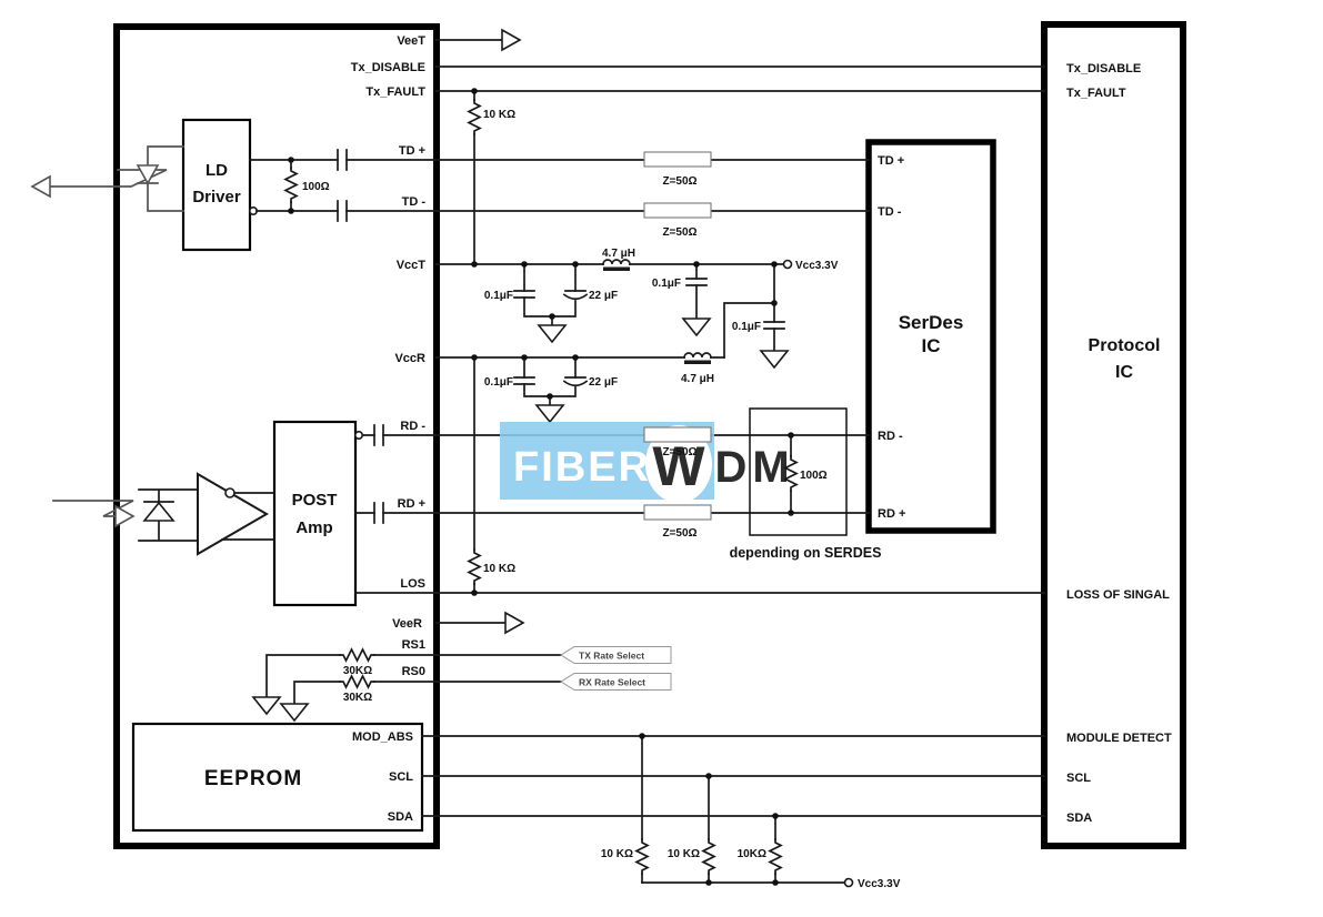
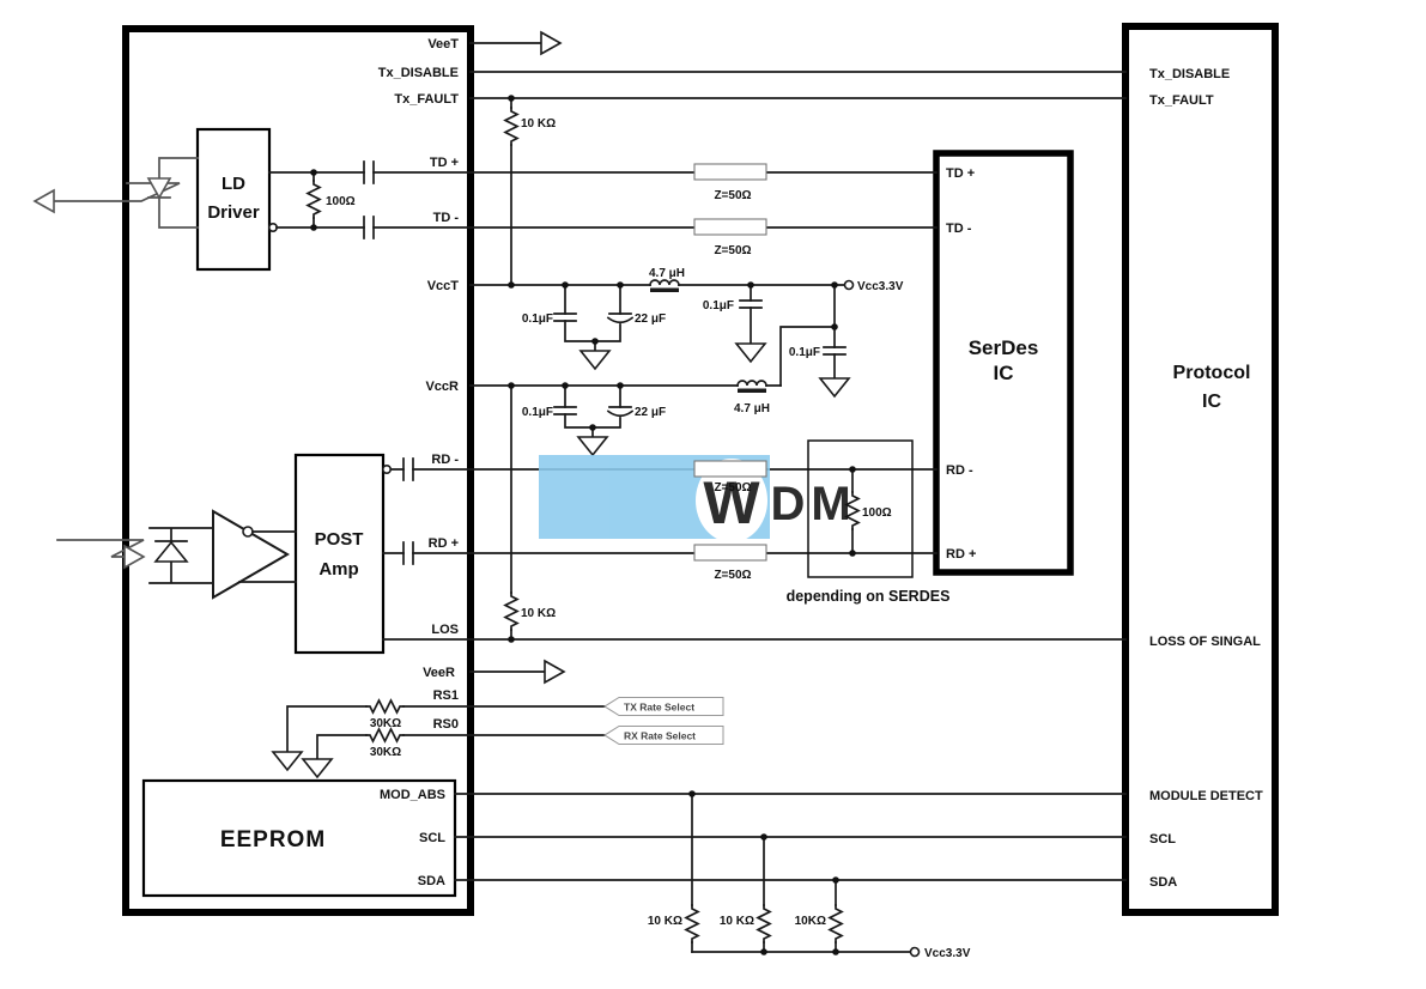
  TX Rate Select
  RX Rate Select
- FIBER
  W
  D
  M
  VeeT
  Tx_DISABLE
  Tx_FAULT
  TD +
  TD -
  VccT
  VccR
  RD -
  RD +
  LOS
  VeeR
  RS1
  RS0
  MOD_ABS
  SCL
  SDA
  LD
  Driver
  POST
  Amp
  EEPROM
  SerDes
  IC
  Protocol
  IC
  TD +
  TD -
  RD -
  RD +
  Tx_DISABLE
  Tx_FAULT
  LOSS OF SINGAL
  MODULE DETECT
  SCL
  SDA
  10 KΩ
  100Ω
  Z=50Ω
  Z=50Ω
  Z=50Ω
  Z=50Ω
  0.1μF
  22 μF
  4.7 μH
  0.1μF
  0.1μF
  0.1μF
  22 μF
  4.7 μH
  10 KΩ
  30KΩ
  30KΩ
  100Ω
  10 KΩ
  10 KΩ
  10KΩ
  Vcc3.3V
  Vcc3.3V
  depending on SERDES
